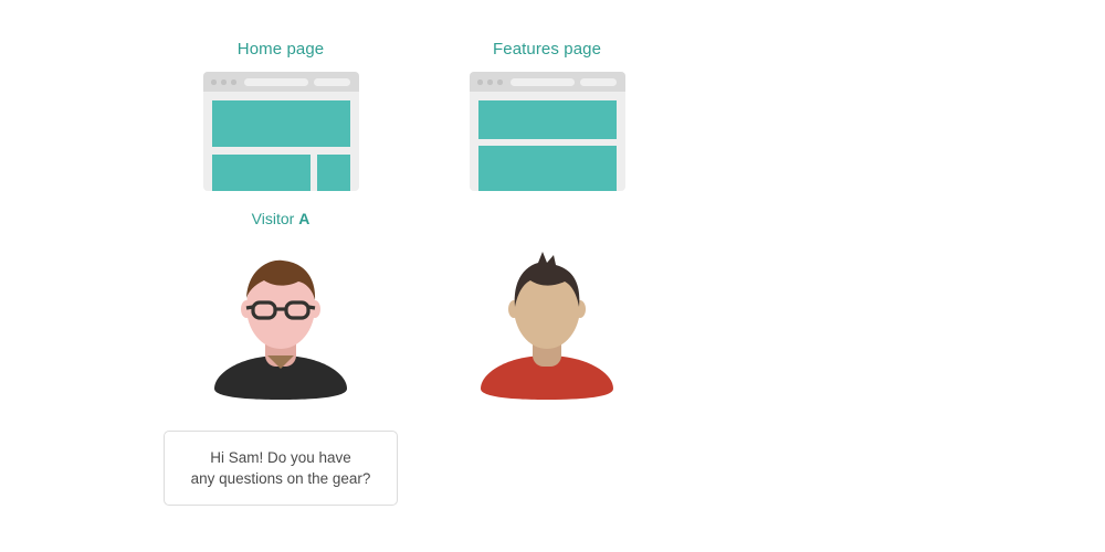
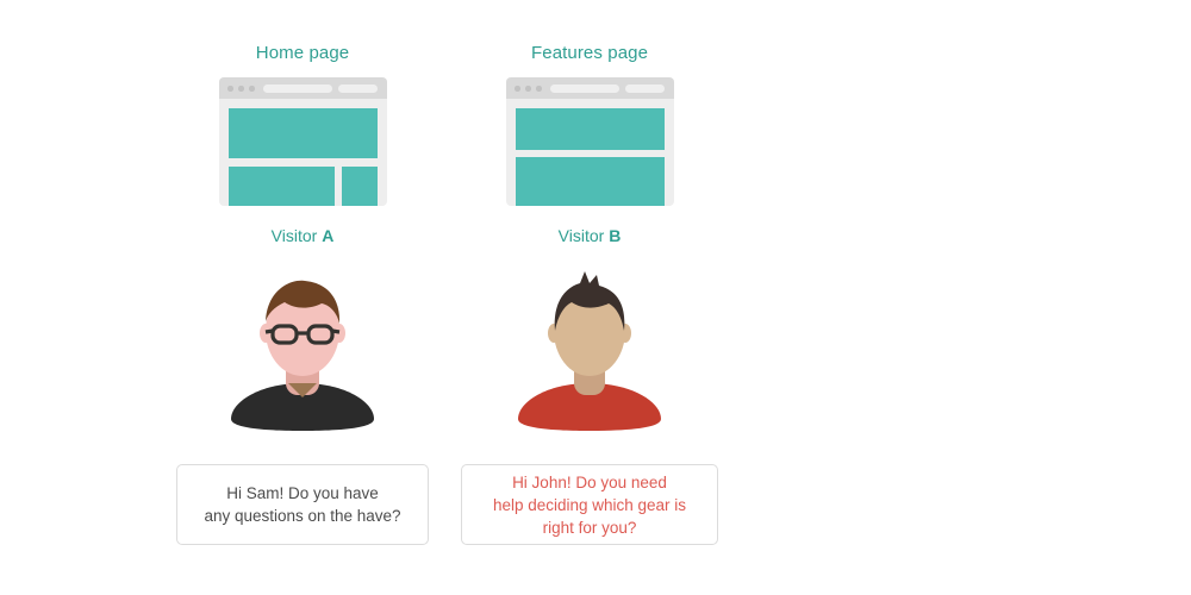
  Home page
  Visitor A
  Hi Sam! Do you have
- any questions on the gear?
+ any questions on the have?
  Features page
+ Visitor B
+ Hi John! Do you need
+ help deciding which gear is
+ right for you?
